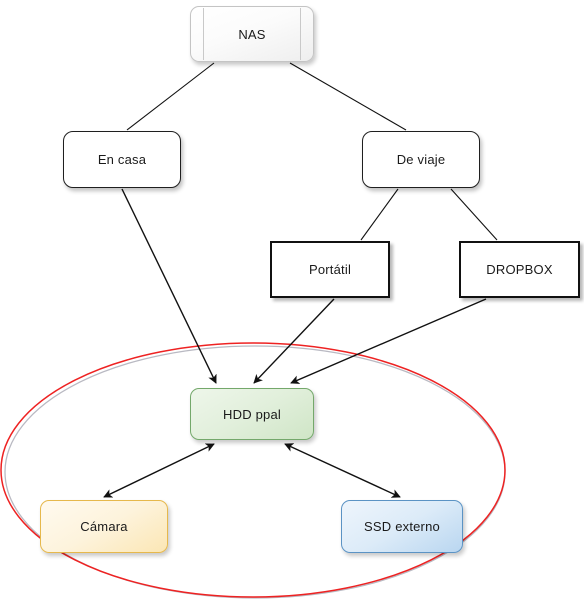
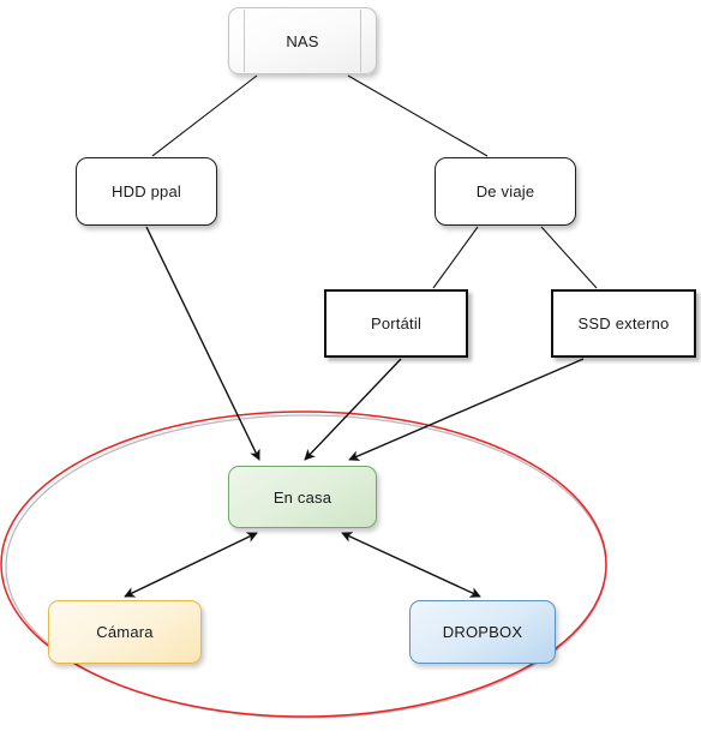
  NAS
- En casa
+ HDD ppal
  De viaje
  Portátil
- DROPBOX
+ SSD externo
- HDD ppal
+ En casa
  Cámara
- SSD externo
+ DROPBOX
